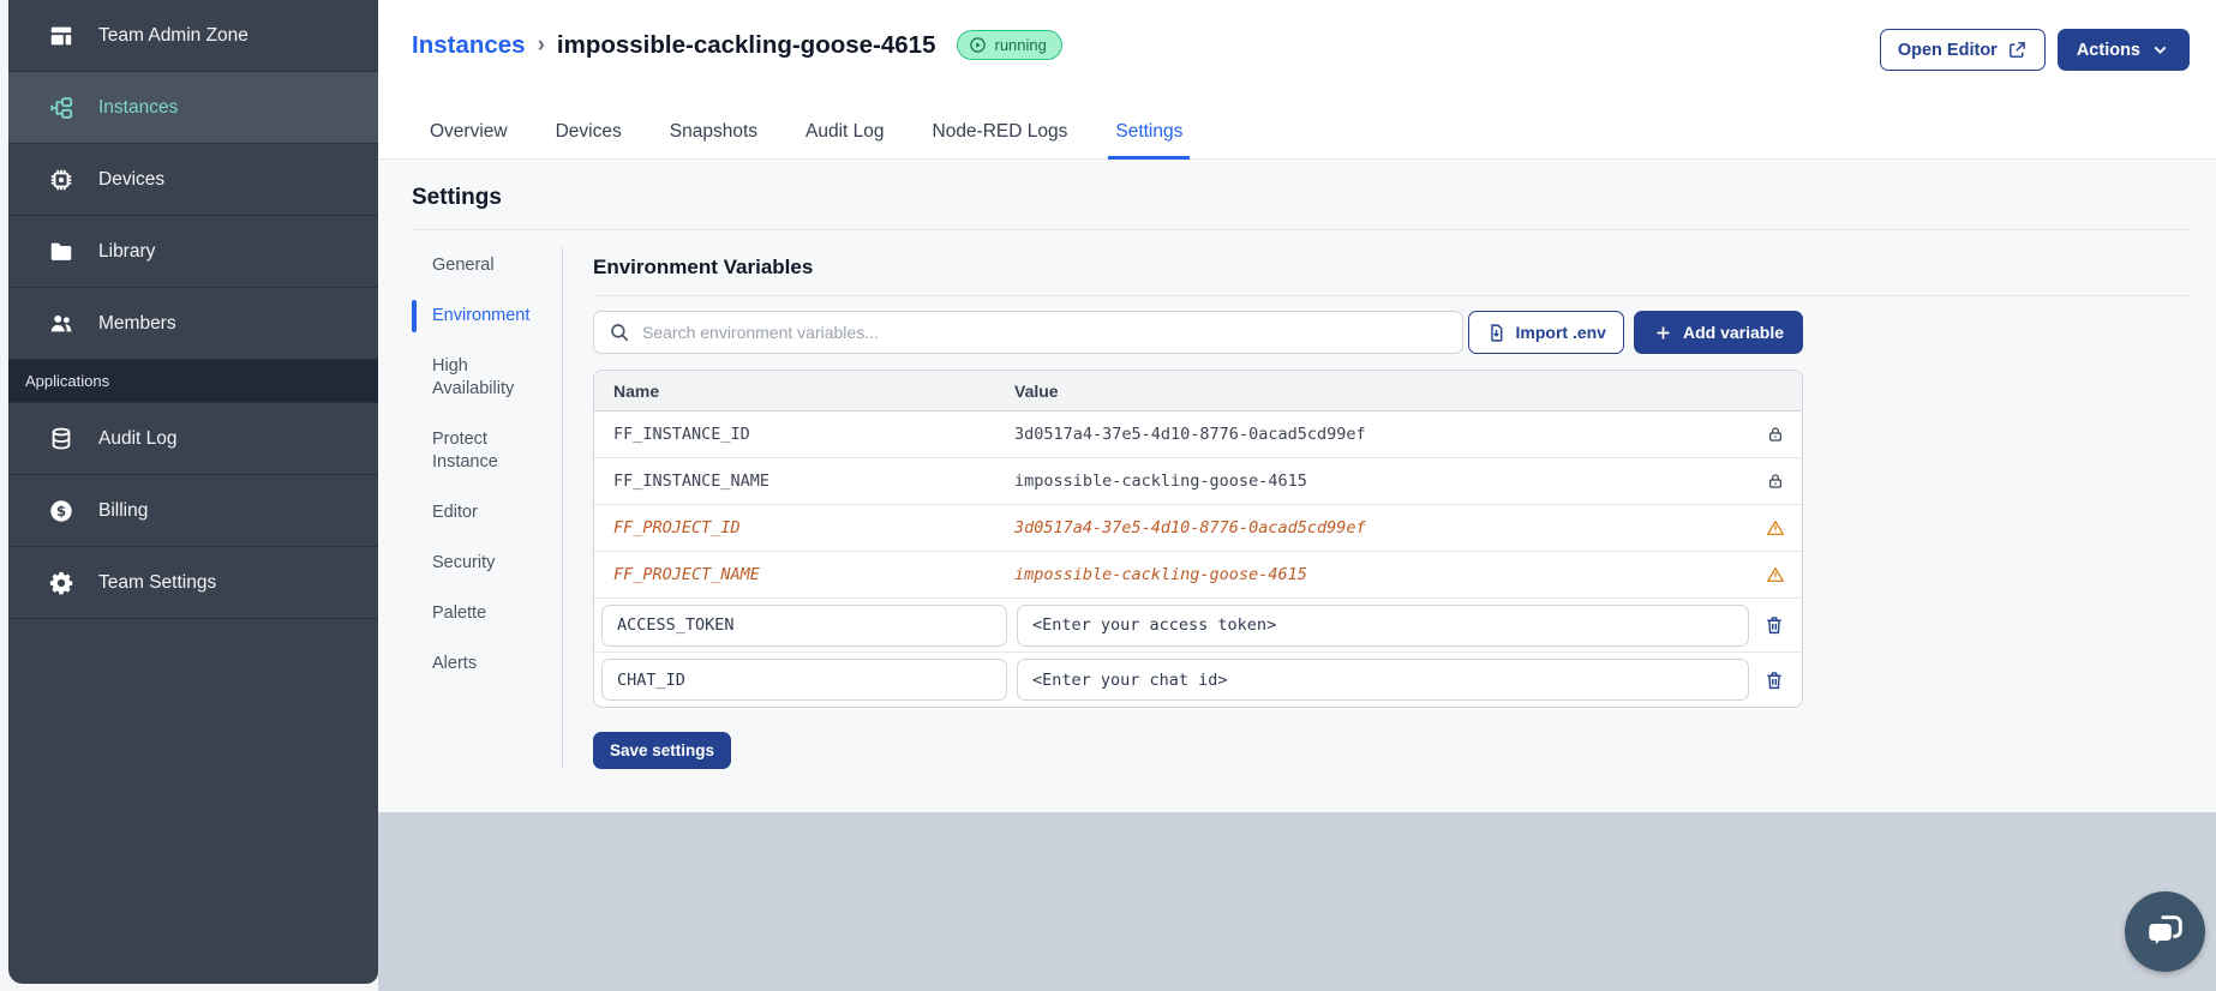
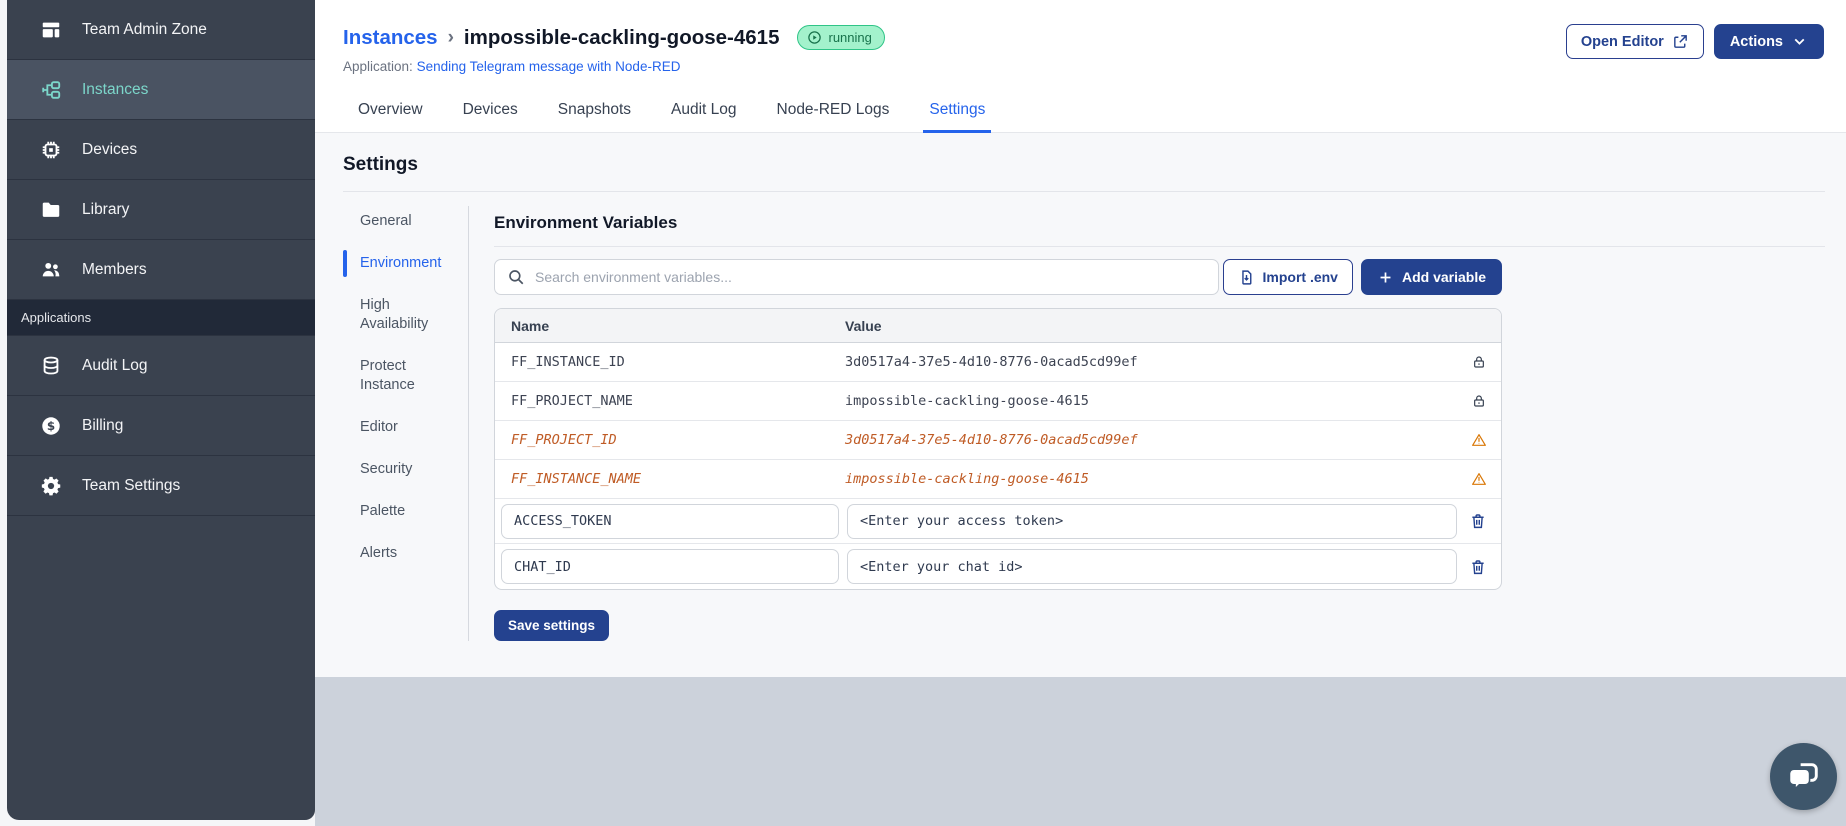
  Team Admin Zone
  Instances
  Devices
  Library
  Members
  Applications
  Audit Log
  $
  Billing
  Team Settings
  Instances
  ›
  impossible-cackling-goose-4615
  running
  Open Editor
  Actions
+ Application: Sending Telegram message with Node-RED
  Overview
  Devices
  Snapshots
  Audit Log
  Node-RED Logs
  Settings
  Settings
  General
  Environment
  High Availability
  Protect Instance
  Editor
  Security
  Palette
  Alerts
  Environment Variables
  Search environment variables...
  Import .env
  Add variable
  Name
  Value
  FF_INSTANCE_ID
  3d0517a4-37e5-4d10-8776-0acad5cd99ef
- FF_INSTANCE_NAME
+ FF_PROJECT_NAME
  impossible-cackling-goose-4615
  FF_PROJECT_ID
  3d0517a4-37e5-4d10-8776-0acad5cd99ef
- FF_PROJECT_NAME
+ FF_INSTANCE_NAME
  impossible-cackling-goose-4615
  ACCESS_TOKEN
  <Enter your access token>
  CHAT_ID
  <Enter your chat id>
  Save settings
